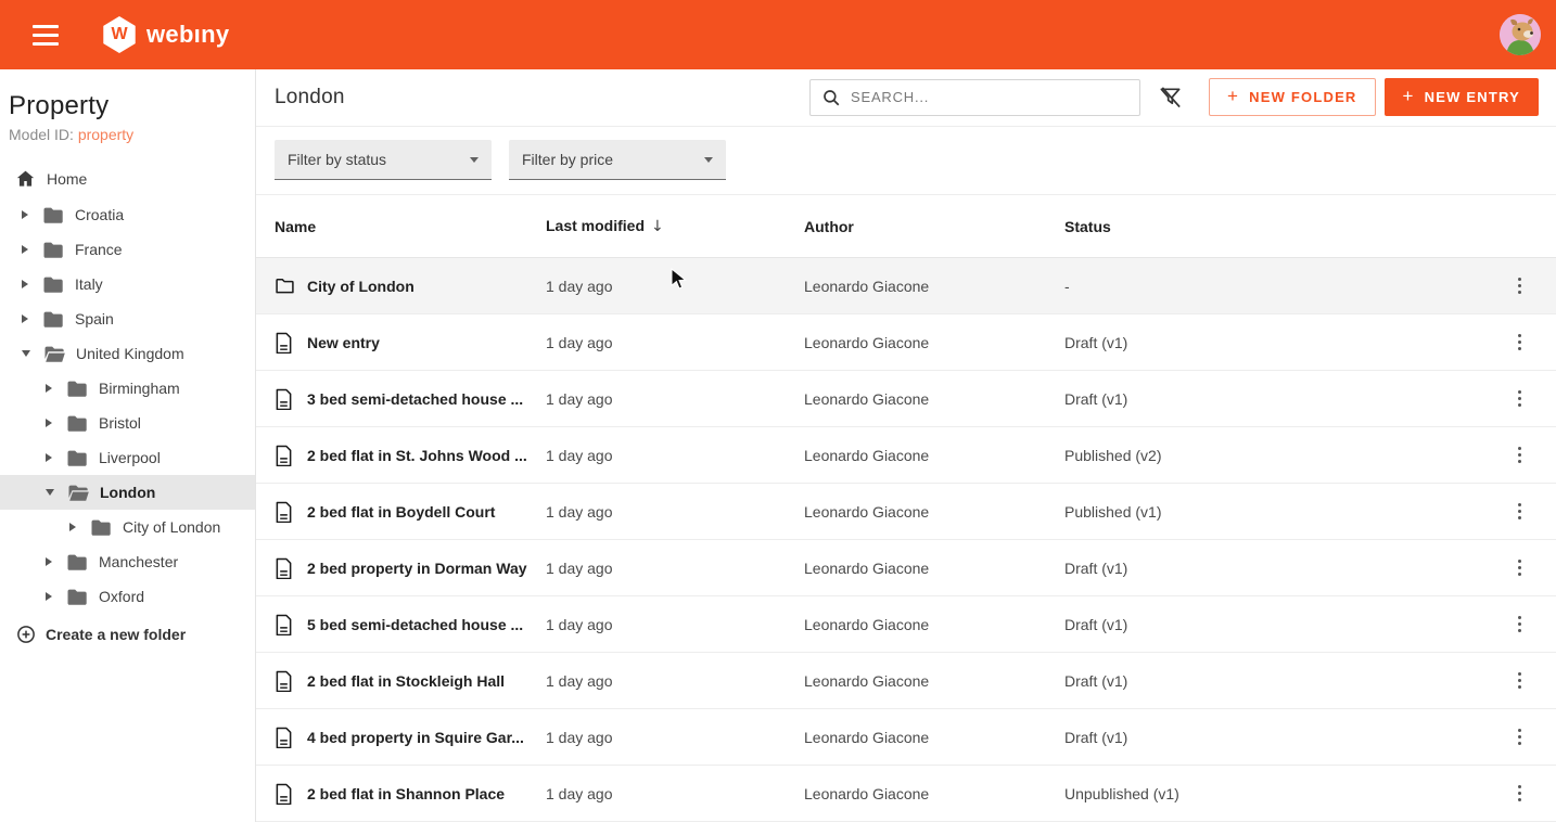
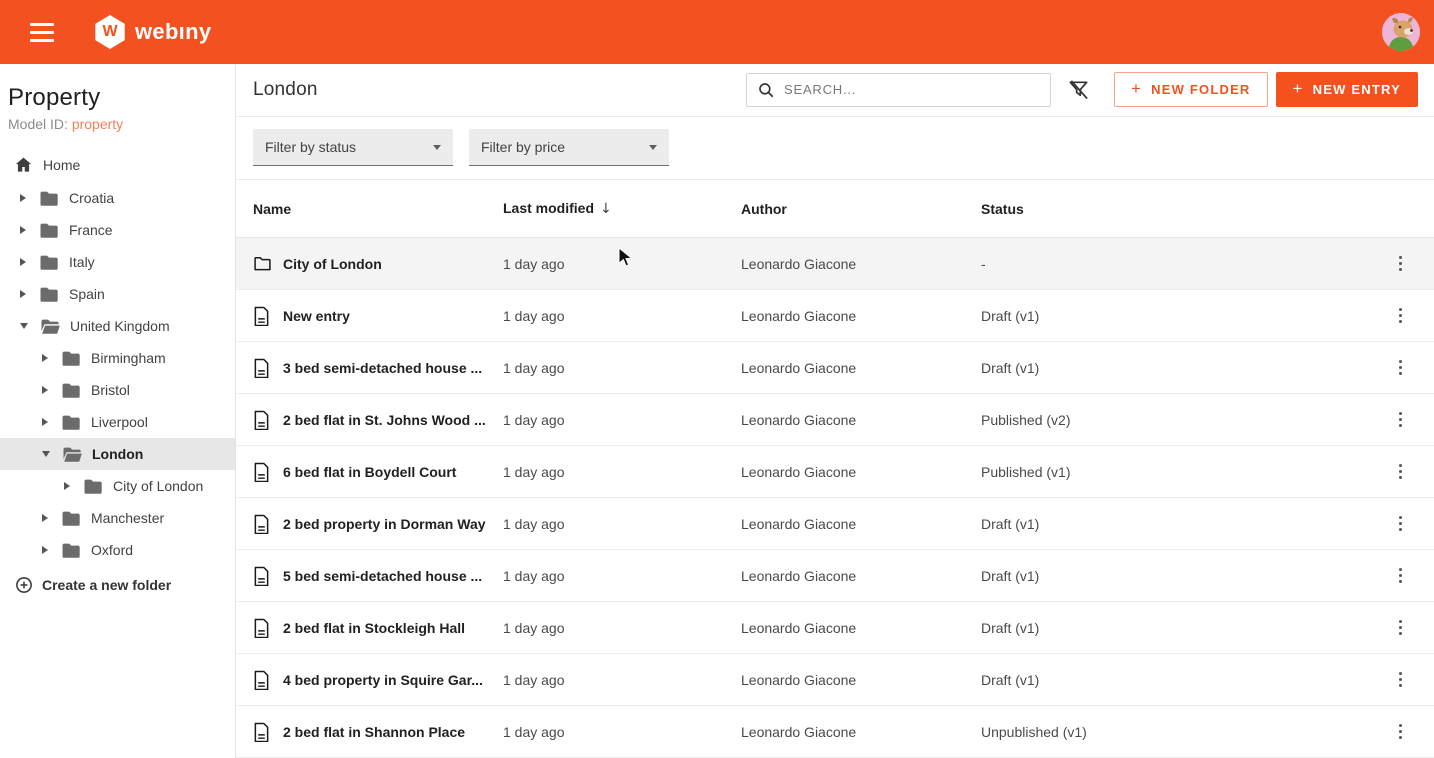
  W
  webıny
  Property
  Model ID: property
  Home
  Croatia
  France
  Italy
  Spain
  United Kingdom
  Birmingham
  Bristol
  Liverpool
  London
  City of London
  Manchester
  Oxford
  Create a new folder
  London
  SEARCH...
  +
  NEW FOLDER
  +
  NEW ENTRY
  Filter by status
  Filter by price
  Name
  Last modified ↓
  Author
  Status
  City of London
  1 day ago
  Leonardo Giacone
  -
  New entry
  1 day ago
  Leonardo Giacone
  Draft (v1)
  3 bed semi-detached house ...
  1 day ago
  Leonardo Giacone
  Draft (v1)
  2 bed flat in St. Johns Wood ...
  1 day ago
  Leonardo Giacone
  Published (v2)
- 2 bed flat in Boydell Court
+ 6 bed flat in Boydell Court
  1 day ago
  Leonardo Giacone
  Published (v1)
  2 bed property in Dorman Way
  1 day ago
  Leonardo Giacone
  Draft (v1)
  5 bed semi-detached house ...
  1 day ago
  Leonardo Giacone
  Draft (v1)
  2 bed flat in Stockleigh Hall
  1 day ago
  Leonardo Giacone
  Draft (v1)
  4 bed property in Squire Gar...
  1 day ago
  Leonardo Giacone
  Draft (v1)
  2 bed flat in Shannon Place
  1 day ago
  Leonardo Giacone
  Unpublished (v1)
